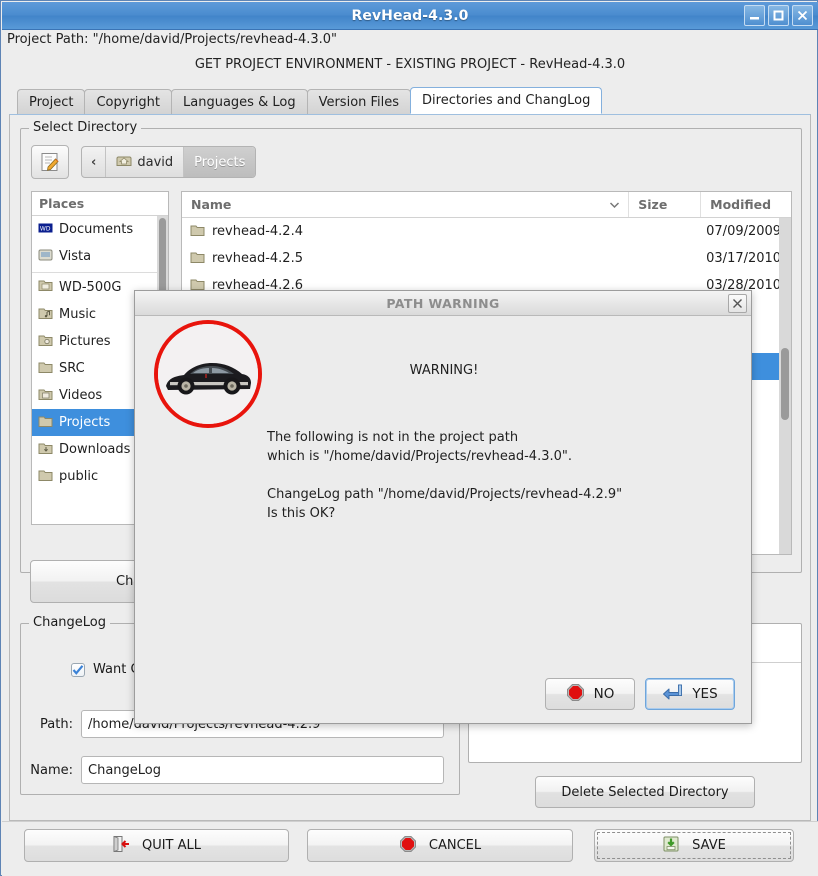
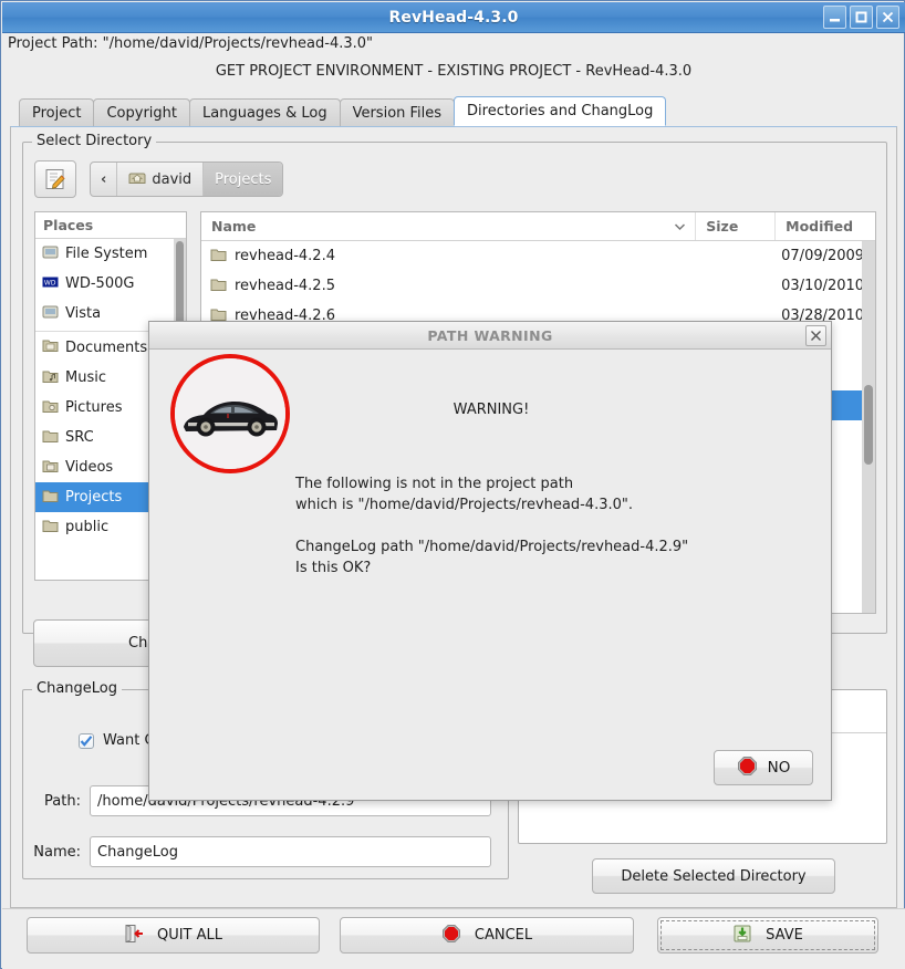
  RevHead-4.3.0
  Project Path: "/home/david/Projects/revhead-4.3.0"
  GET PROJECT ENVIRONMENT - EXISTING PROJECT - RevHead-4.3.0
  Project
  Copyright
  Languages & Log
  Version Files
  Directories and ChangLog
  Select Directory
  ‹
  david
  Projects
  Places
+ File System
- Documents
+ WD-500G
  Vista
- WD-500G
+ Documents
  Music
  Pictures
  SRC
  Videos
  Projects
- Downloads
  public
  Name
  Size
  Modified
  revhead-4.2.4
  07/09/2009
  revhead-4.2.5
- 03/17/2010
+ 03/10/2010
  revhead-4.2.6
  03/28/2010
  ChangeLog
  Path:
  /home/david/Projects/revhead-4.2.9
  Name:
  ChangeLog
  Delete Selected Directory
  QUIT ALL
  CANCEL
  SAVE
  PATH WARNING
  WARNING!
  The following is not in the project path
  which is "/home/david/Projects/revhead-4.3.0".
  ChangeLog path "/home/david/Projects/revhead-4.2.9"
  Is this OK?
  NO
- YES
